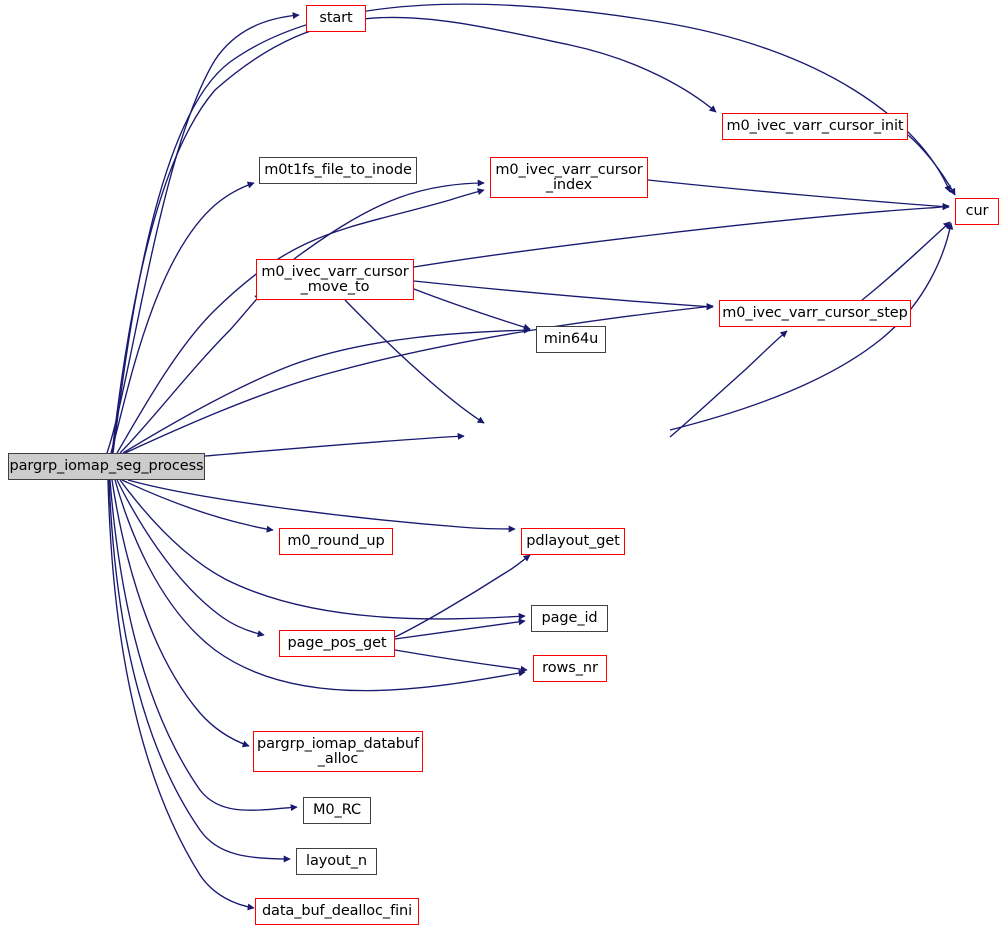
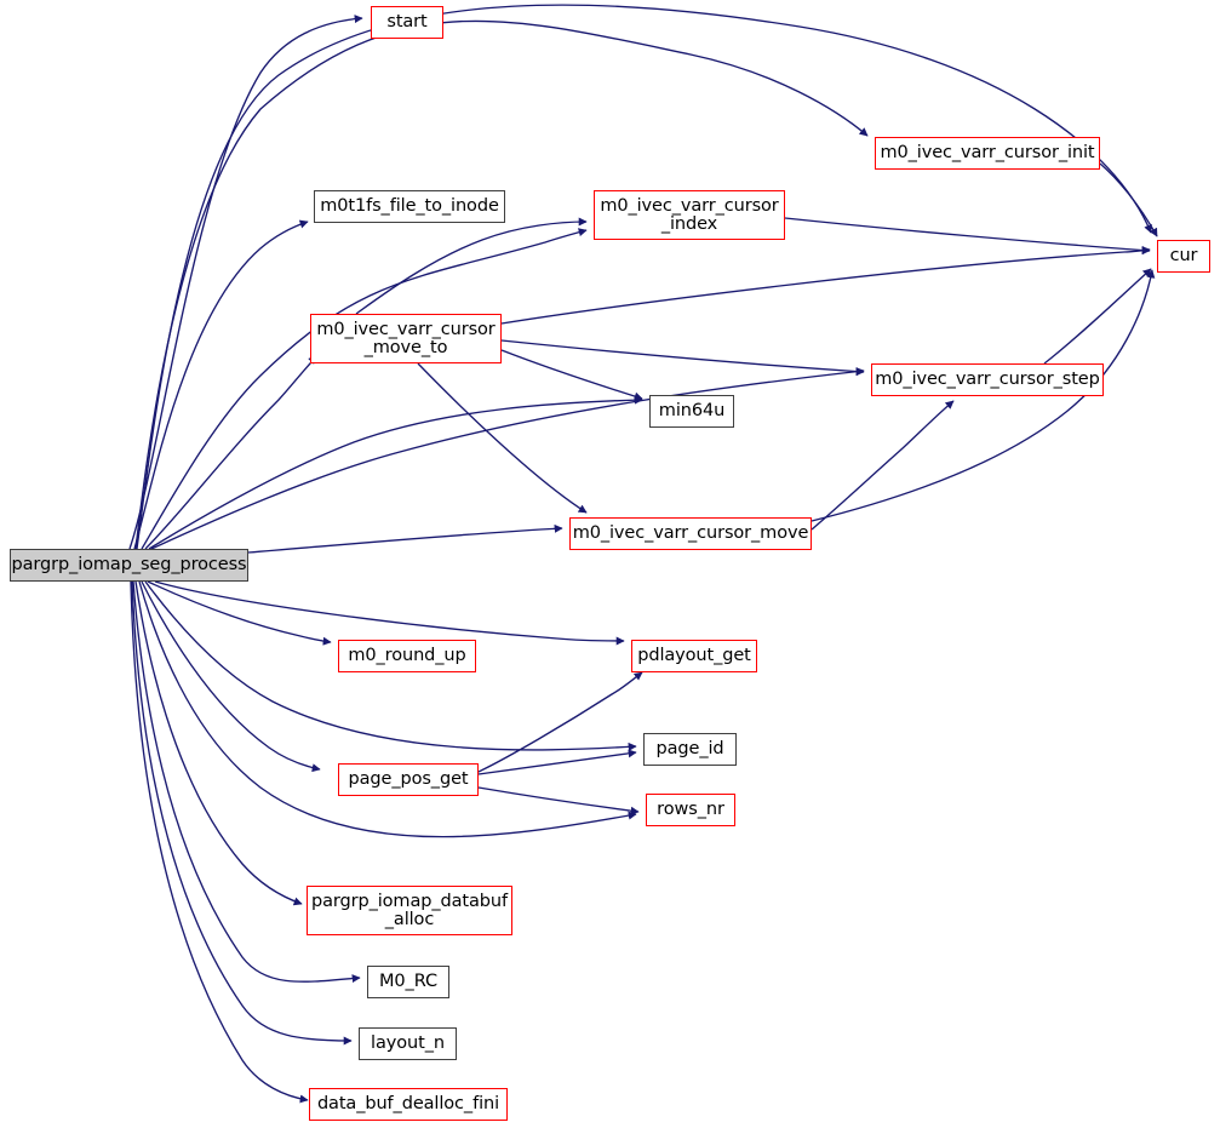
  pargrp_iomap_seg_process
  start
  m0_ivec_varr_cursor_init
  m0t1fs_file_to_inode
  m0_ivec_varr_cursor
  _index
  cur
  m0_ivec_varr_cursor
  _move_to
  m0_ivec_varr_cursor_step
  min64u
+ m0_ivec_varr_cursor_move
  m0_round_up
  pdlayout_get
  page_id
  page_pos_get
  rows_nr
  pargrp_iomap_databuf
  _alloc
  M0_RC
  layout_n
  data_buf_dealloc_fini
